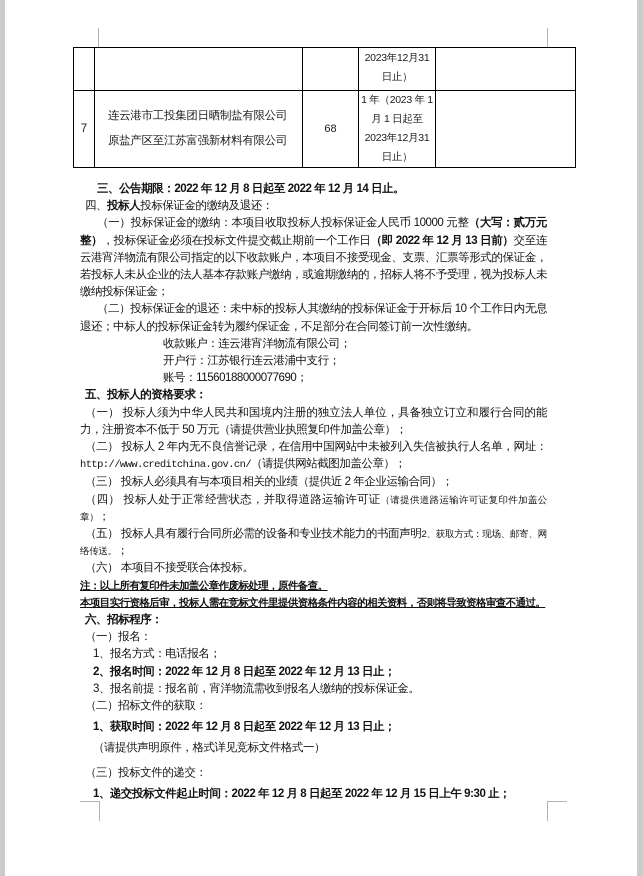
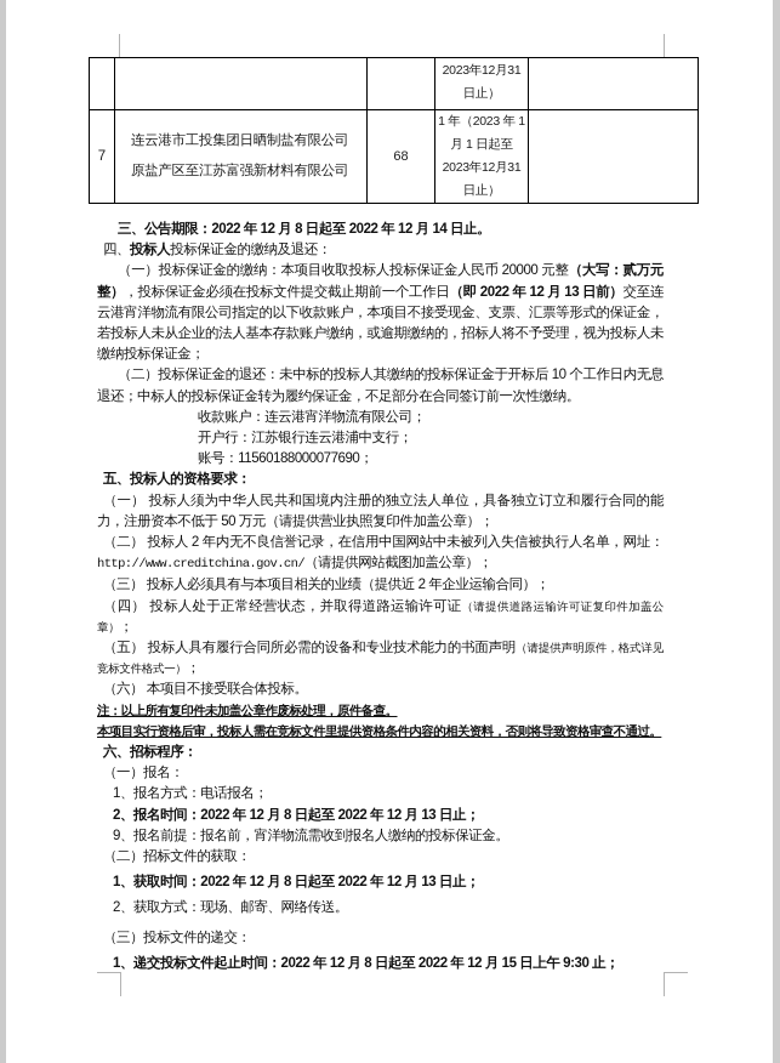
  			2023年12月31日止）
  7	连云港市工投集团日晒制盐有限公司原盐产区至江苏富强新材料有限公司	68	1 年（2023 年 1月 1 日起至2023年12月31日止）
  三、公告期限：2022 年 12 月 8 日起至 2022 年 12 月 14 日止。
  四、投标人投标保证金的缴纳及退还：
- （一）投标保证金的缴纳：本项目收取投标人投标保证金人民币 10000 元整（大写：贰万元整），投标保证金必须在投标文件提交截止期前一个工作日（即 2022 年 12 月 13 日前）交至连云港宵洋物流有限公司指定的以下收款账户，本项目不接受现金、支票、汇票等形式的保证金，若投标人未从企业的法人基本存款账户缴纳，或逾期缴纳的，招标人将不予受理，视为投标人未缴纳投标保证金；
+ （一）投标保证金的缴纳：本项目收取投标人投标保证金人民币 20000 元整（大写：贰万元整），投标保证金必须在投标文件提交截止期前一个工作日（即 2022 年 12 月 13 日前）交至连云港宵洋物流有限公司指定的以下收款账户，本项目不接受现金、支票、汇票等形式的保证金，若投标人未从企业的法人基本存款账户缴纳，或逾期缴纳的，招标人将不予受理，视为投标人未缴纳投标保证金；
  （二）投标保证金的退还：未中标的投标人其缴纳的投标保证金于开标后 10 个工作日内无息退还；中标人的投标保证金转为履约保证金，不足部分在合同签订前一次性缴纳。
  收款账户：连云港宵洋物流有限公司；
  开户行：江苏银行连云港浦中支行；
  账号：11560188000077690；
  五、投标人的资格要求：
  （一） 投标人须为中华人民共和国境内注册的独立法人单位，具备独立订立和履行合同的能力，注册资本不低于 50 万元（请提供营业执照复印件加盖公章）；
  （二） 投标人 2 年内无不良信誉记录，在信用中国网站中未被列入失信被执行人名单，网址：http://www.creditchina.gov.cn/（请提供网站截图加盖公章）；
  （三） 投标人必须具有与本项目相关的业绩（提供近 2 年企业运输合同）；
  （四） 投标人处于正常经营状态，并取得道路运输许可证（请提供道路运输许可证复印件加盖公章）；
- （五） 投标人具有履行合同所必需的设备和专业技术能力的书面声明2、获取方式：现场、邮寄、网络传送。；
+ （五） 投标人具有履行合同所必需的设备和专业技术能力的书面声明（请提供声明原件，格式详见竞标文件格式一）；
  （六） 本项目不接受联合体投标。
  注：以上所有复印件未加盖公章作废标处理，原件备查。
  本项目实行资格后审，投标人需在竞标文件里提供资格条件内容的相关资料，否则将导致资格审查不通过。
  六、招标程序：
  （一）报名：
  1、报名方式：电话报名；
  2、报名时间：2022 年 12 月 8 日起至 2022 年 12 月 13 日止；
- 3、报名前提：报名前，宵洋物流需收到报名人缴纳的投标保证金。
+ 9、报名前提：报名前，宵洋物流需收到报名人缴纳的投标保证金。
  （二）招标文件的获取：
  1、获取时间：2022 年 12 月 8 日起至 2022 年 12 月 13 日止；
- （请提供声明原件，格式详见竞标文件格式一）
+ 2、获取方式：现场、邮寄、网络传送。
  （三）投标文件的递交：
  1、递交投标文件起止时间：2022 年 12 月 8 日起至 2022 年 12 月 15 日上午 9:30 止；
